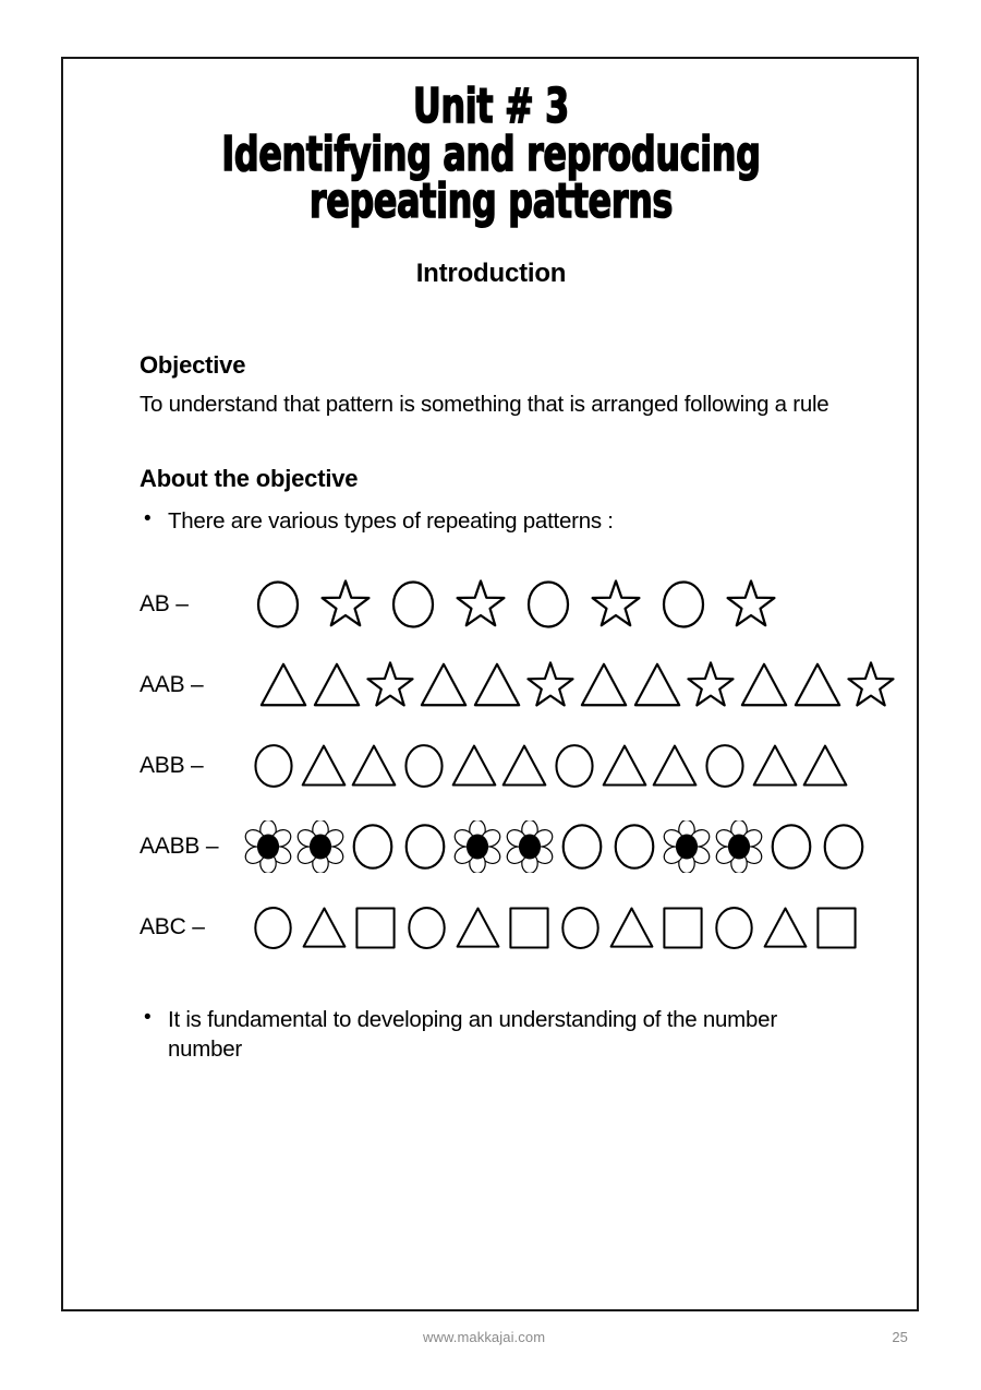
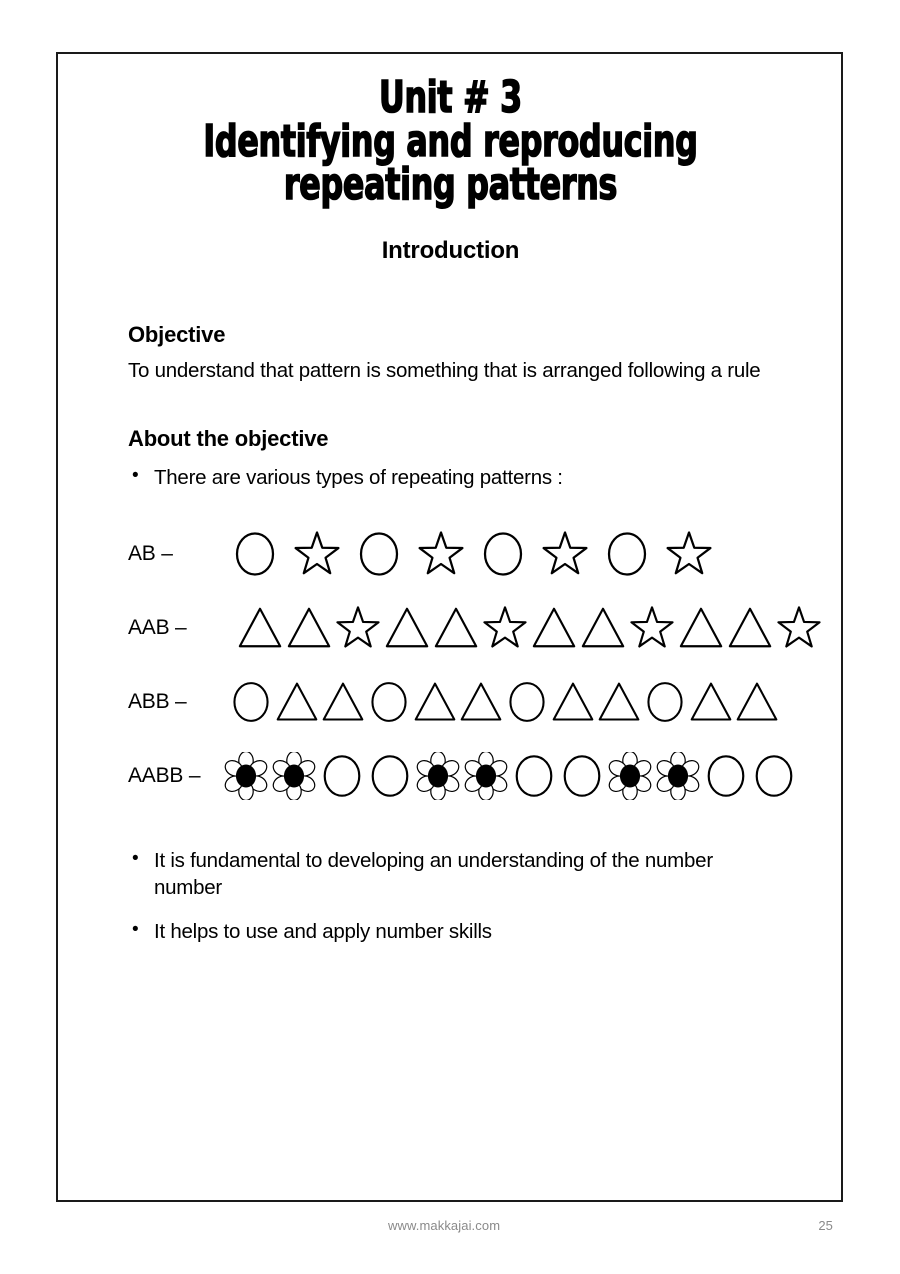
  Unit # 3
  Identifying and reproducing
  repeating patterns
  Introduction
  Objective
  To understand that pattern is something that is arranged following a rule
  About the objective
  There are various types of repeating patterns :
  AB –
  AAB –
  ABB –
  AABB –
- ABC –
  It is fundamental to developing an understanding of the number number
+ It helps to use and apply number skills
  www.makkajai.com
  25
